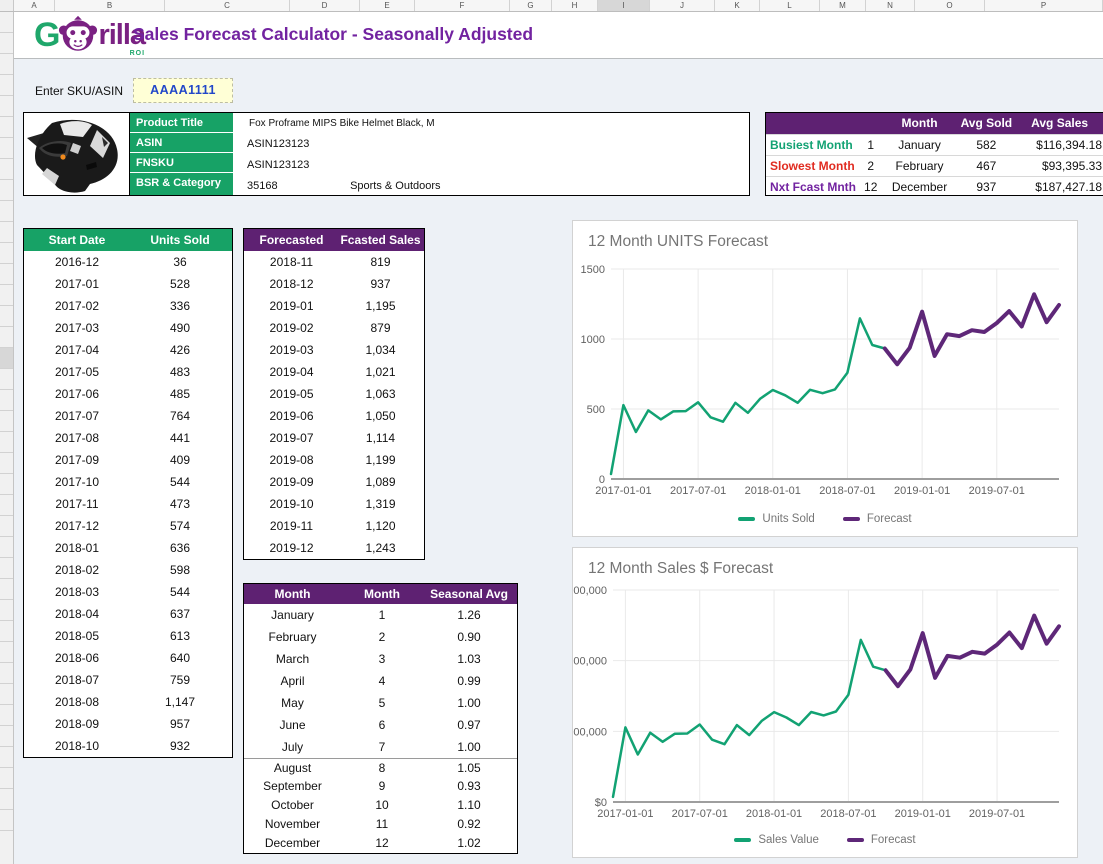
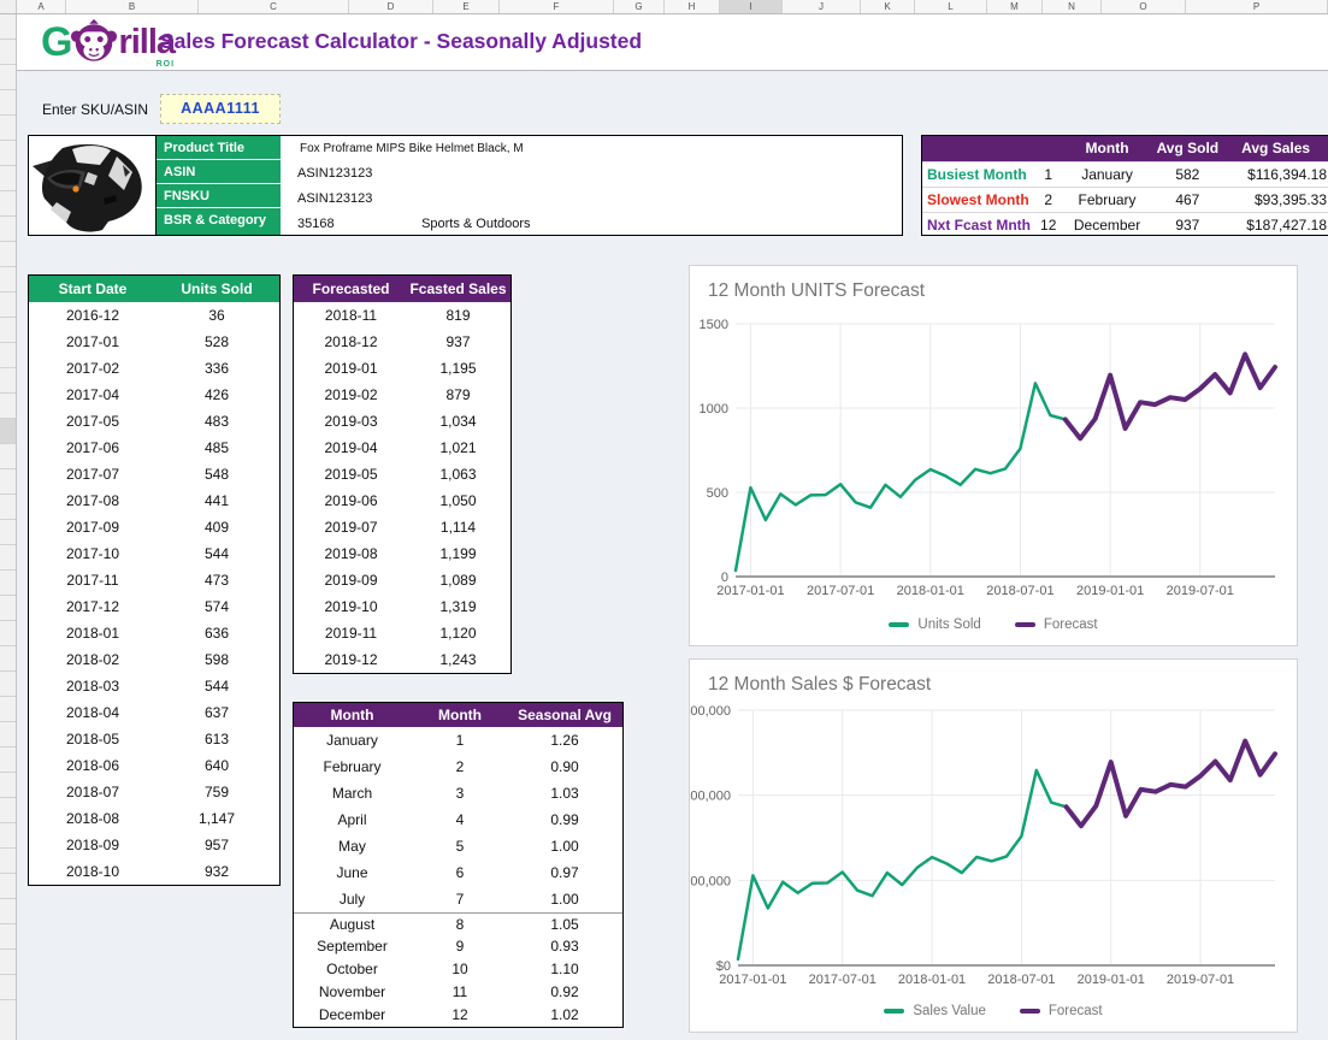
  A
  B
  C
  D
  E
  F
  G
  H
  I
  J
  K
  L
  M
  N
  O
  P
  G
  rilla
  Sales Forecast Calculator - Seasonally Adjusted
  Enter SKU/ASIN
  AAAA1111
  Product Title
  ASIN
  FNSKU
  BSR & Category
  Fox Proframe MIPS Bike Helmet Black, M
  ASIN123123
  ASIN123123
  35168 Sports & Outdoors
  Month
  Avg Sold
  Avg Sales
  Busiest Month
  1
  January
  582
  $116,394.18
  Slowest Month
  2
  February
  467
  $93,395.33
  Nxt Fcast Mnth
  12
  December
  937
  $187,427.18
  Start Date
  Units Sold
  2016-12
  36
  2017-01
  528
  2017-02
  336
- 2017-03
- 490
  2017-04
  426
  2017-05
  483
  2017-06
  485
  2017-07
- 764
+ 548
  2017-08
  441
  2017-09
  409
  2017-10
  544
  2017-11
  473
  2017-12
  574
  2018-01
  636
  2018-02
  598
  2018-03
  544
  2018-04
  637
  2018-05
  613
  2018-06
  640
  2018-07
  759
  2018-08
  1,147
  2018-09
  957
  2018-10
  932
  Forecasted
  Fcasted Sales
  2018-11
  819
  2018-12
  937
  2019-01
  1,195
  2019-02
  879
  2019-03
  1,034
  2019-04
  1,021
  2019-05
  1,063
  2019-06
  1,050
  2019-07
  1,114
  2019-08
  1,199
  2019-09
  1,089
  2019-10
  1,319
  2019-11
  1,120
  2019-12
  1,243
  Month
  Month
  Seasonal Avg
  January
  1
  1.26
  February
  2
  0.90
  March
  3
  1.03
  April
  4
  0.99
  May
  5
  1.00
  June
  6
  0.97
  July
  7
  1.00
  August
  8
  1.05
  September
  9
  0.93
  October
  10
  1.10
  November
  11
  0.92
  December
  12
  1.02
  2017-01-01
  2017-07-01
  2018-01-01
  2018-07-01
  2019-01-01
  2019-07-01
  1500
  1000
  500
  0
  12 Month UNITS Forecast
  Units Sold
  Forecast
  2017-01-01
  2017-07-01
  2018-01-01
  2018-07-01
  2019-01-01
  2019-07-01
  00,000
  00,000
  00,000
  $0
  12 Month Sales $ Forecast
  Sales Value
  Forecast
